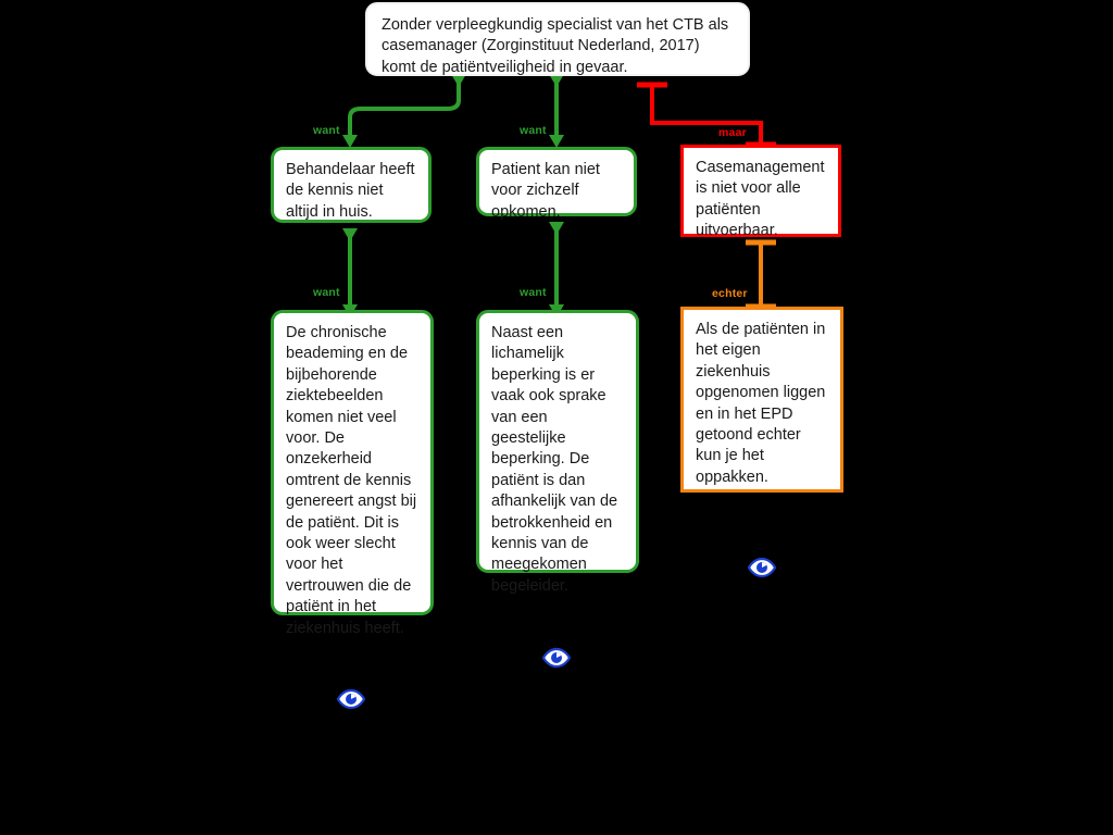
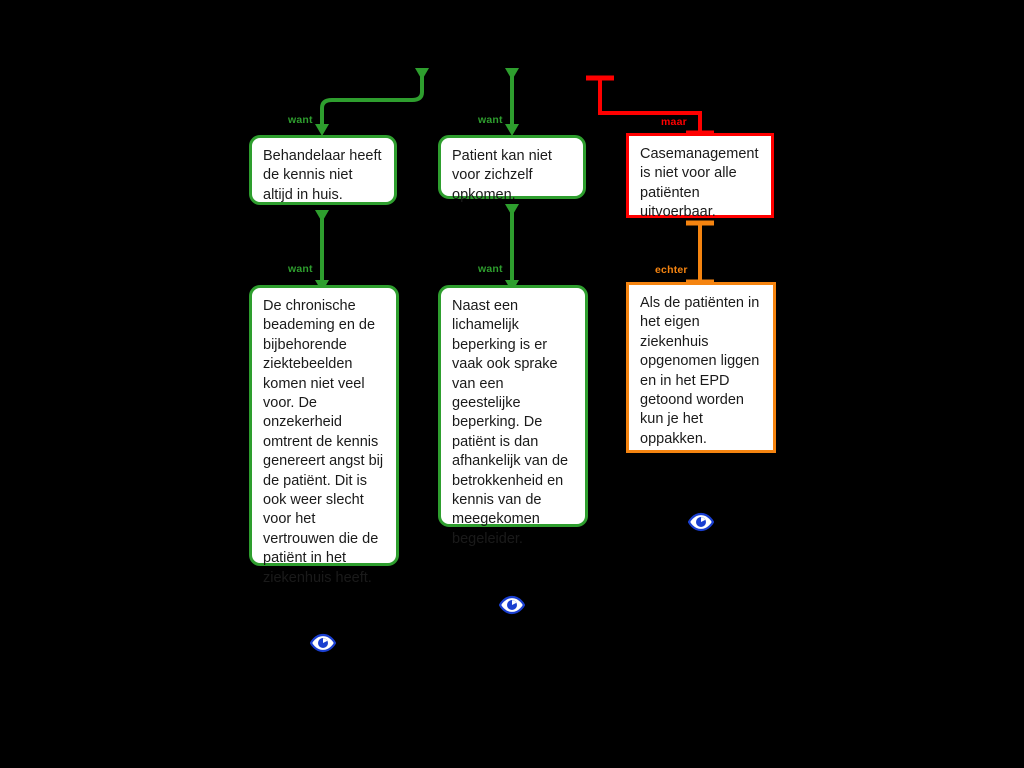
  want
  want
  maar
  want
  want
  echter
- Zonder verpleegkundig specialist van het CTB als casemanager (Zorginstituut Nederland, 2017) komt de patiëntveiligheid in gevaar.
  Behandelaar heeft de kennis niet altijd in huis.
  Patient kan niet voor zichzelf opkomen.
  Casemanagement is niet voor alle patiënten uitvoerbaar.
  De chronische beademing en de bijbehorende ziektebeelden komen niet veel voor. De onzekerheid omtrent de kennis genereert angst bij de patiënt. Dit is ook weer slecht voor het vertrouwen die de patiënt in het ziekenhuis heeft.
  Naast een lichamelijk beperking is er vaak ook sprake van een geestelijke beperking. De patiënt is dan afhankelijk van de betrokkenheid en kennis van de meegekomen begeleider.
- Als de patiënten in het eigen ziekenhuis opgenomen liggen en in het EPD getoond echter kun je het oppakken.
+ Als de patiënten in het eigen ziekenhuis opgenomen liggen en in het EPD getoond worden kun je het oppakken.
